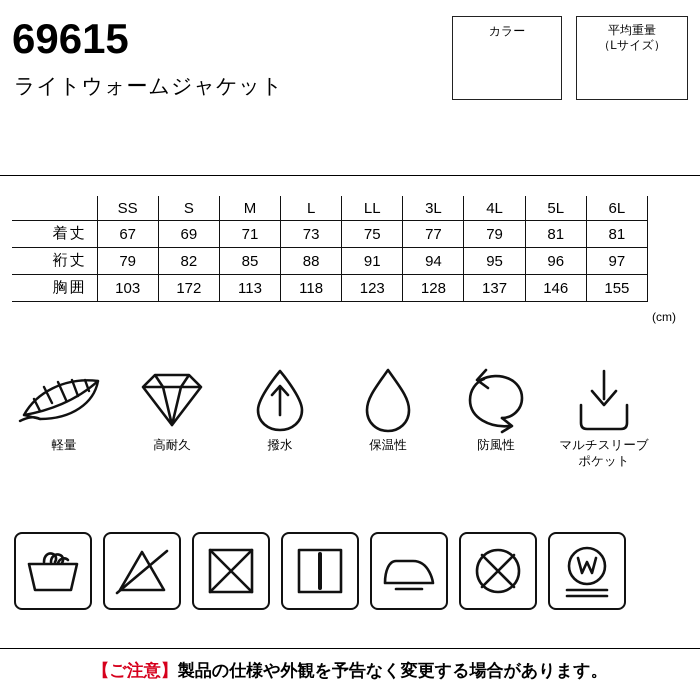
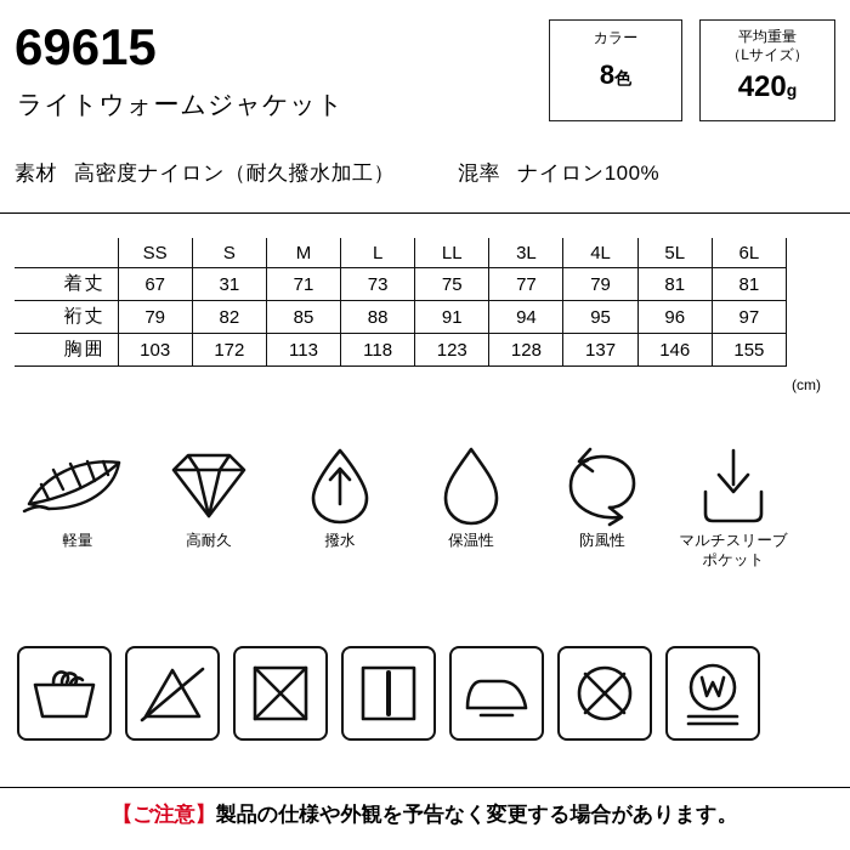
  69615
  ライトウォームジャケット
  カラー
+ 8色
  平均重量
  （Lサイズ）
+ 420g
+ 素材 高密度ナイロン（耐久撥水加工） 混率 ナイロン100%
  	SS	S	M	L	LL	3L	4L	5L	6L
- 着丈	67	69	71	73	75	77	79	81	81
+ 着丈	67	31	71	73	75	77	79	81	81
  裄丈	79	82	85	88	91	94	95	96	97
  胸囲	103	172	113	118	123	128	137	146	155
  (cm)
  軽量
  高耐久
  撥水
  保温性
  防風性
  マルチスリーブ
  ポケット
  【ご注意】製品の仕様や外観を予告なく変更する場合があります。
